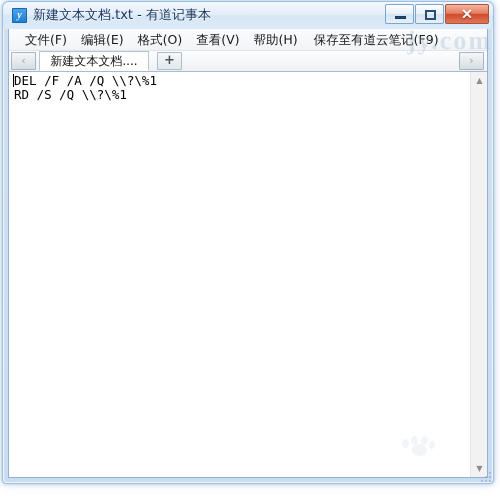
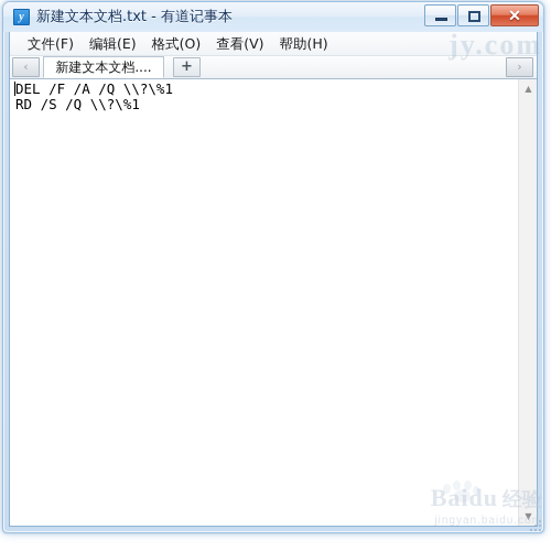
  y
  新建文本文档.txt - 有道记事本
  ✕
  文件(F)
  编辑(E)
  格式(O)
  查看(V)
  帮助(H)
- 保存至有道云笔记(F9)
  ‹
  新建文本文档....
  +
  ›
  DEL /F /A /Q \\?\%1
  RD /S /Q \\?\%1
  ▲
  ▼
  jy.com
+ Baidu 经验
+ jingyan.baidu.com
